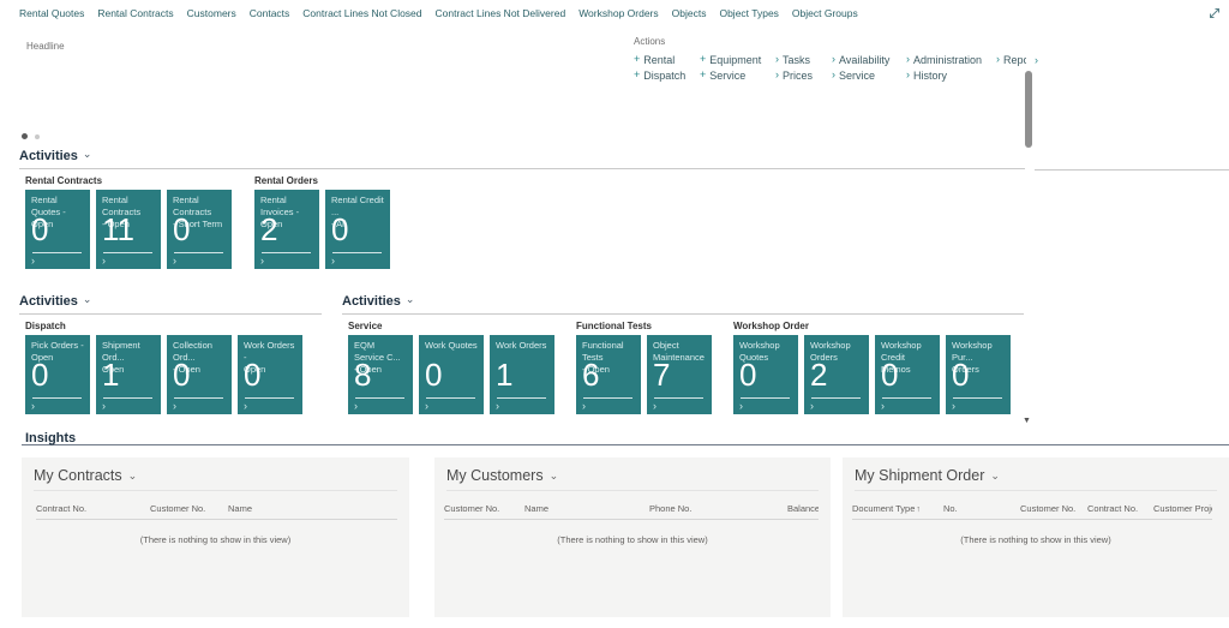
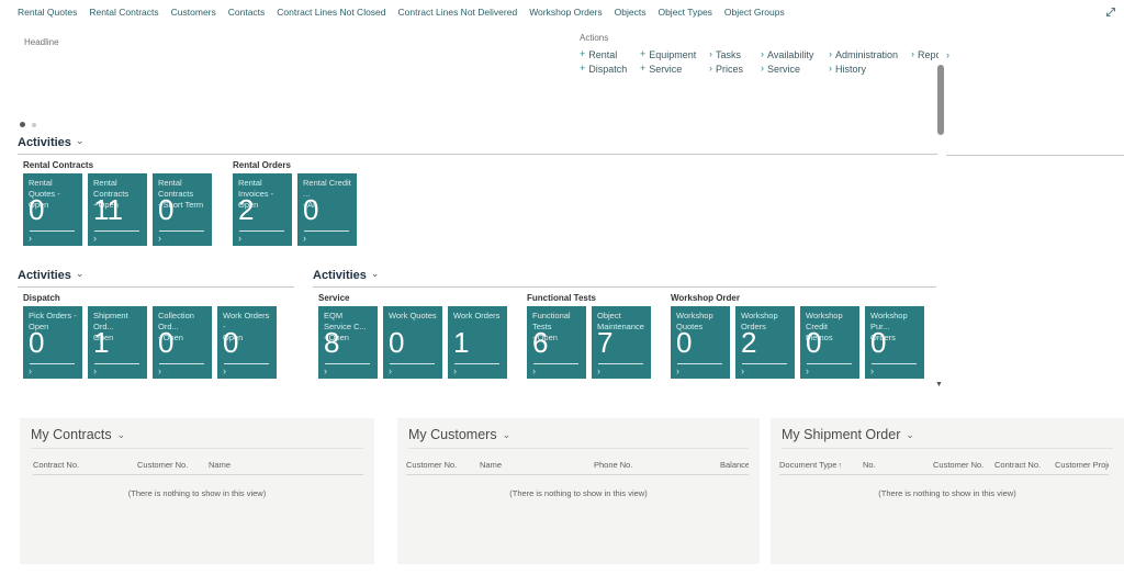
  Rental Quotes
  Rental Contracts
  Customers
  Contacts
  Contract Lines Not Closed
  Contract Lines Not Delivered
  Workshop Orders
  Objects
  Object Types
  Object Groups
  Headline
  Actions
  +
  Rental
  +
  Equipment
  ›
  Tasks
  ›
  Availability
  ›
  Administration
  ›
  Rep
  +
  Dispatch
  +
  Service
  ›
  Prices
  ›
  Service
  ›
  History
  ›
  Activities
  ⌄
  Rental Contracts
  Rental Quotes -
  Open
  0
  ›
  Rental Contracts
  - Open
  11
  ›
  Rental Contracts
  - Short Term
  0
  ›
  Rental Orders
  Rental Invoices -
  Open
  2
  ›
  Rental Credit ...
  - All
  0
  ›
  Activities
  ⌄
  Dispatch
  Pick Orders -
  Open
  0
  ›
  Shipment Ord...
  Open
  1
  ›
  Collection Ord...
  - Open
  0
  ›
  Work Orders -
  Open
  0
  ›
  Activities
  ⌄
  Service
  EQM Service C...
  - Open
  8
  ›
  Work Quotes
  0
  ›
  Work Orders
  1
  ›
  Functional Tests
  Functional Tests
  - Open
  6
  ›
  Object
  Maintenance
  7
  ›
  Workshop Order
  Workshop
  Quotes
  0
  ›
  Workshop
  Orders
  2
  ›
  Workshop Credit
  Memos
  0
  ›
  Workshop Pur...
  Orders
  0
  ›
- Insights
  My Contracts
  ⌄
  Contract No.
  Customer No.
  Name
  (There is nothing to show in this view)
  My Customers
  ⌄
  Customer No.
  Name
  Phone No.
  (There is nothing to show in this view)
  My Shipment Order
  ⌄
  Document Type
  No.
  Customer No.
  Contract No.
  Customer Proj
  (There is nothing to show in this view)
